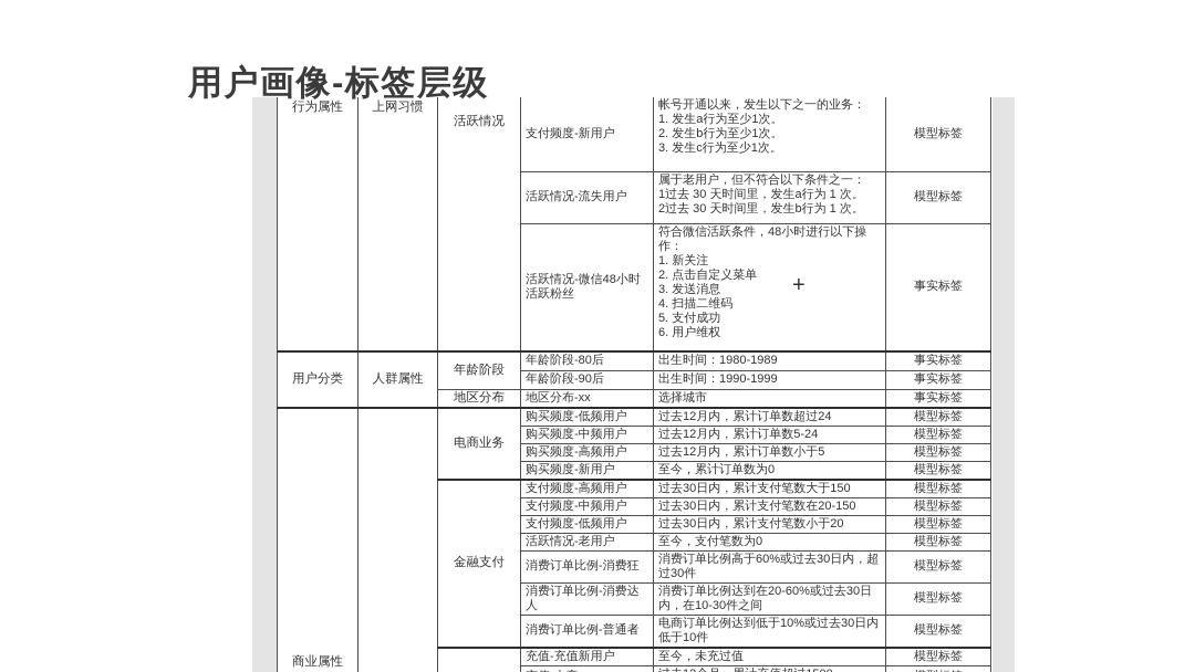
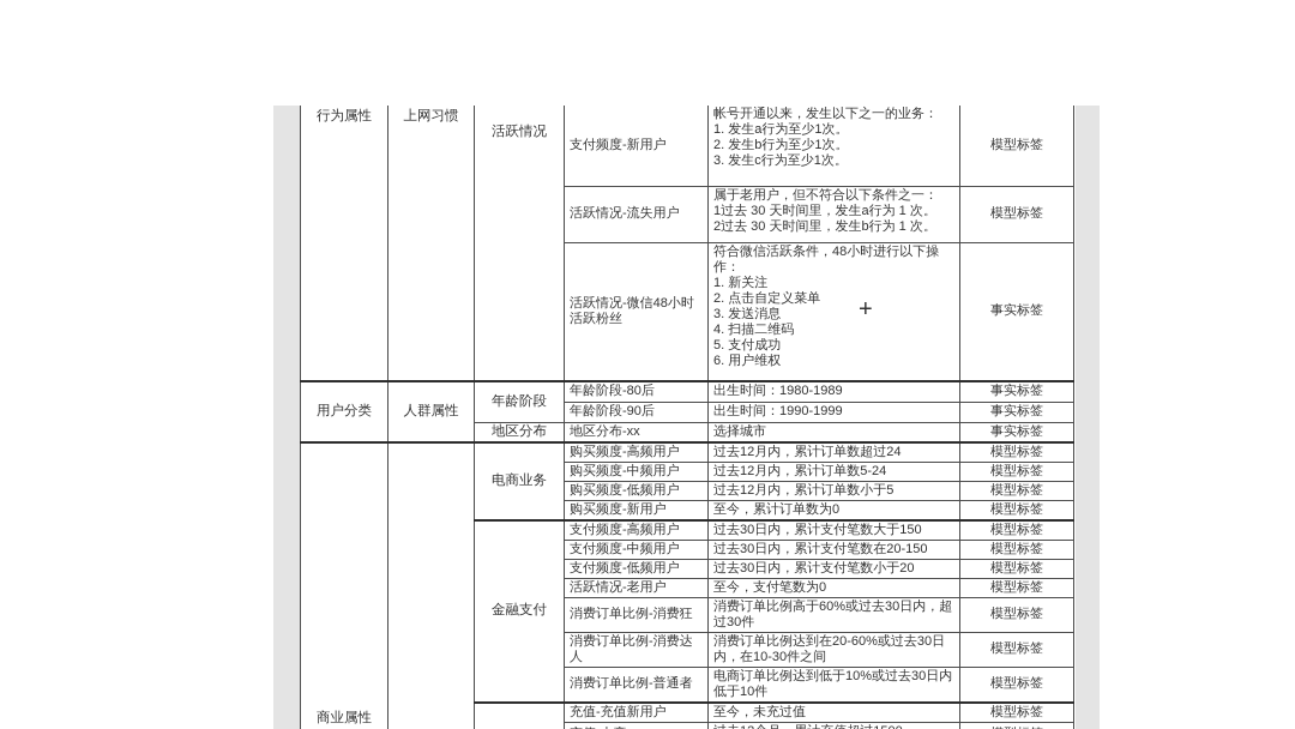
- 用户画像-标签层级
  行为属性	上网习惯	活跃情况	支付频度-新用户	帐号开通以来，发生以下之一的业务： 1. 发生a行为至少1次。 2. 发生b行为至少1次。 3. 发生c行为至少1次。	模型标签
  活跃情况-流失用户	属于老用户，但不符合以下条件之一： 1过去 30 天时间里，发生a行为 1 次。 2过去 30 天时间里，发生b行为 1 次。	模型标签
  活跃情况-微信48小时活跃粉丝	符合微信活跃条件，48小时进行以下操作： 1. 新关注 2. 点击自定义菜单 3. 发送消息 4. 扫描二维码 5. 支付成功 6. 用户维权	事实标签
  用户分类	人群属性	年龄阶段	年龄阶段-80后	出生时间：1980-1989	事实标签
  年龄阶段-90后	出生时间：1990-1999	事实标签
  地区分布	地区分布-xx	选择城市	事实标签
- 商业属性		电商业务	购买频度-低频用户	过去12月内，累计订单数超过24	模型标签
+ 商业属性		电商业务	购买频度-高频用户	过去12月内，累计订单数超过24	模型标签
  购买频度-中频用户	过去12月内，累计订单数5-24	模型标签
- 购买频度-高频用户	过去12月内，累计订单数小于5	模型标签
+ 购买频度-低频用户	过去12月内，累计订单数小于5	模型标签
  购买频度-新用户	至今，累计订单数为0	模型标签
  金融支付	支付频度-高频用户	过去30日内，累计支付笔数大于150	模型标签
  支付频度-中频用户	过去30日内，累计支付笔数在20-150	模型标签
  支付频度-低频用户	过去30日内，累计支付笔数小于20	模型标签
  活跃情况-老用户	至今，支付笔数为0	模型标签
  消费订单比例-消费狂	消费订单比例高于60%或过去30日内，超过30件	模型标签
  消费订单比例-消费达人	消费订单比例达到在20-60%或过去30日内，在10-30件之间	模型标签
  消费订单比例-普通者	电商订单比例达到低于10%或过去30日内低于10件	模型标签
  	充值-充值新用户	至今，未充过值	模型标签
  +
